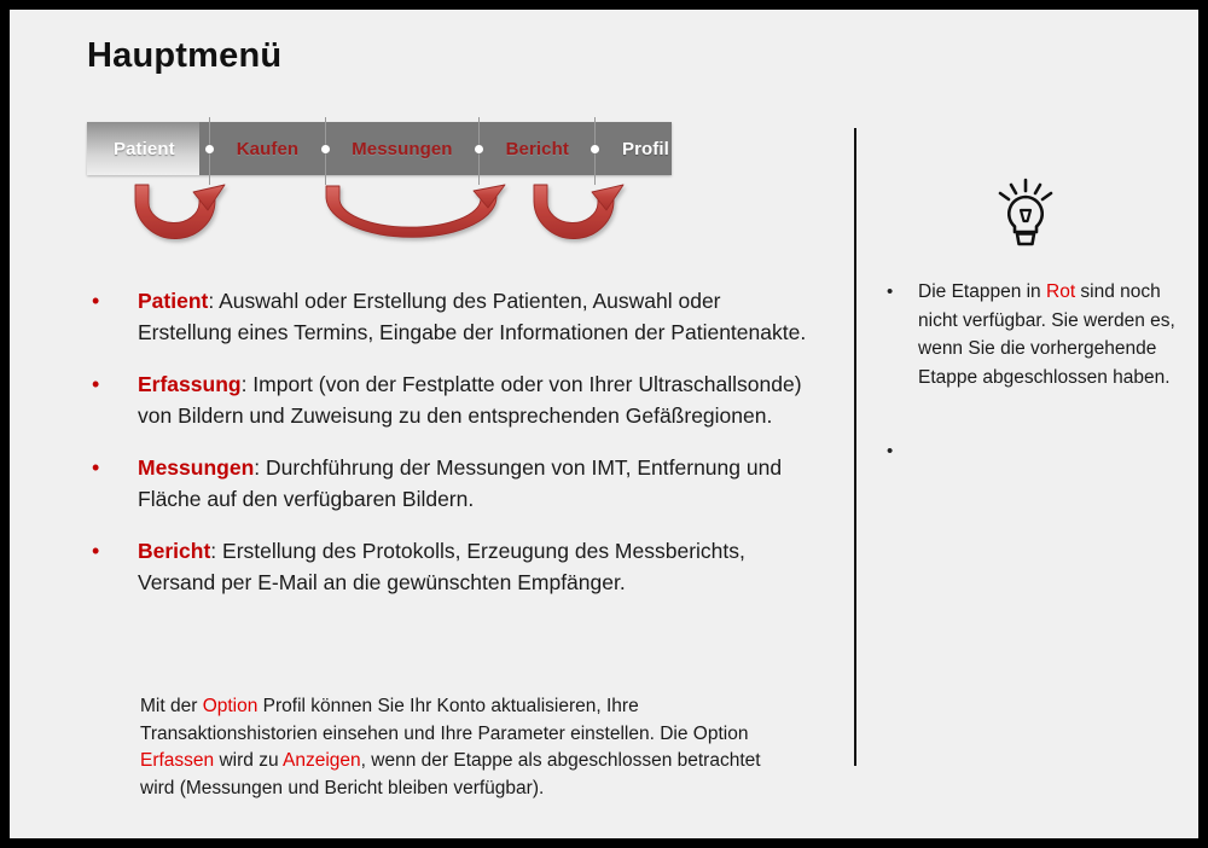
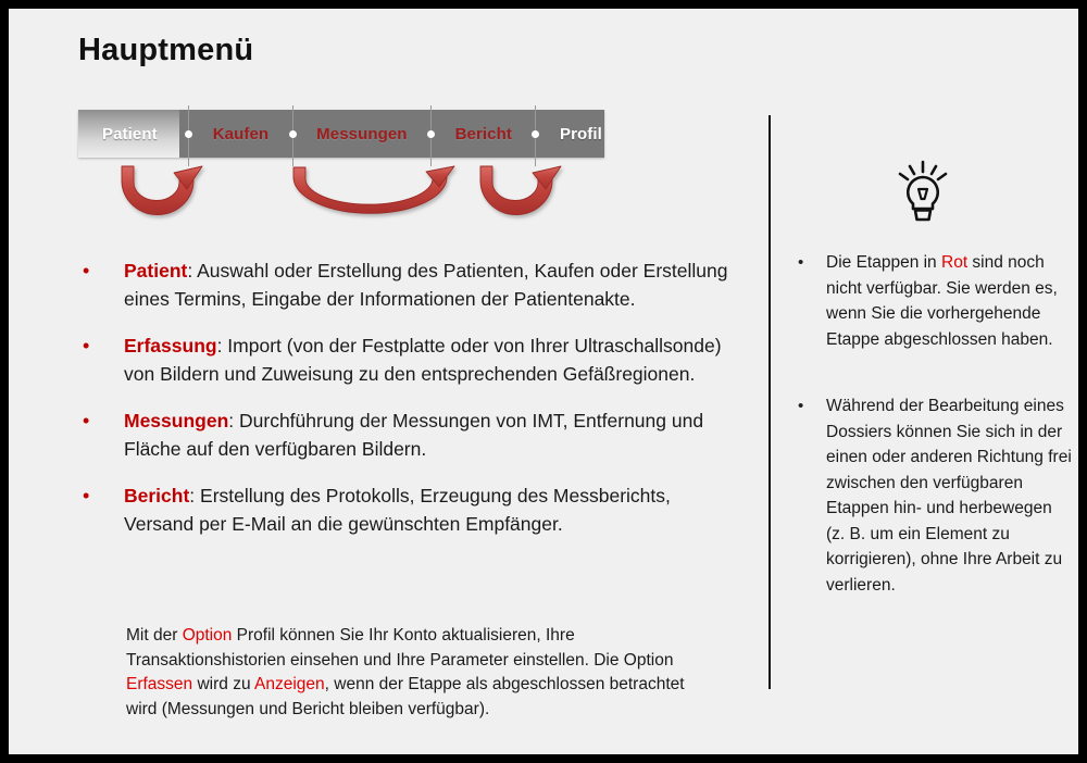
  Hauptmenü
  Patient
  Kaufen
  Messungen
  Bericht
  Profil
  •
- Patient: Auswahl oder Erstellung des Patienten, Auswahl oder Erstellung eines Termins, Eingabe der Informationen der Patientenakte.
+ Patient: Auswahl oder Erstellung des Patienten, Kaufen oder Erstellung eines Termins, Eingabe der Informationen der Patientenakte.
  •
  Erfassung: Import (von der Festplatte oder von Ihrer Ultraschallsonde) von Bildern und Zuweisung zu den entsprechenden Gefäßregionen.
  •
  Messungen: Durchführung der Messungen von IMT, Entfernung und Fläche auf den verfügbaren Bildern.
  •
  Bericht: Erstellung des Protokolls, Erzeugung des Messberichts, Versand per E-Mail an die gewünschten Empfänger.
  Mit der Option Profil können Sie Ihr Konto aktualisieren, Ihre Transaktionshistorien einsehen und Ihre Parameter einstellen. Die Option Erfassen wird zu Anzeigen, wenn der Etappe als abgeschlossen betrachtet wird (Messungen und Bericht bleiben verfügbar).
  •
  Die Etappen in Rot sind noch nicht verfügbar. Sie werden es, wenn Sie die vorhergehende Etappe abgeschlossen haben.
  •
+ Während der Bearbeitung eines Dossiers können Sie sich in der einen oder anderen Richtung frei zwischen den verfügbaren Etappen hin- und herbewegen (z. B. um ein Element zu korrigieren), ohne Ihre Arbeit zu verlieren.
